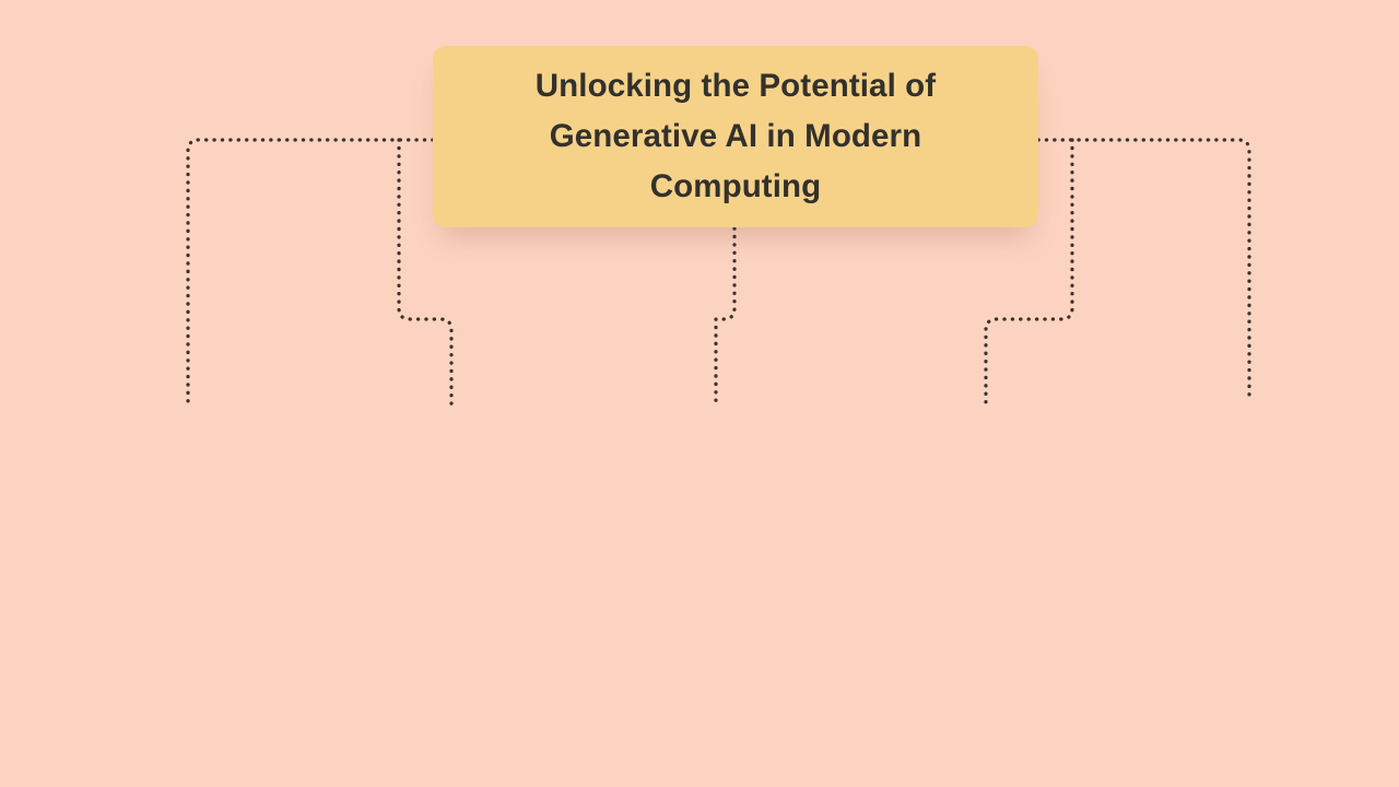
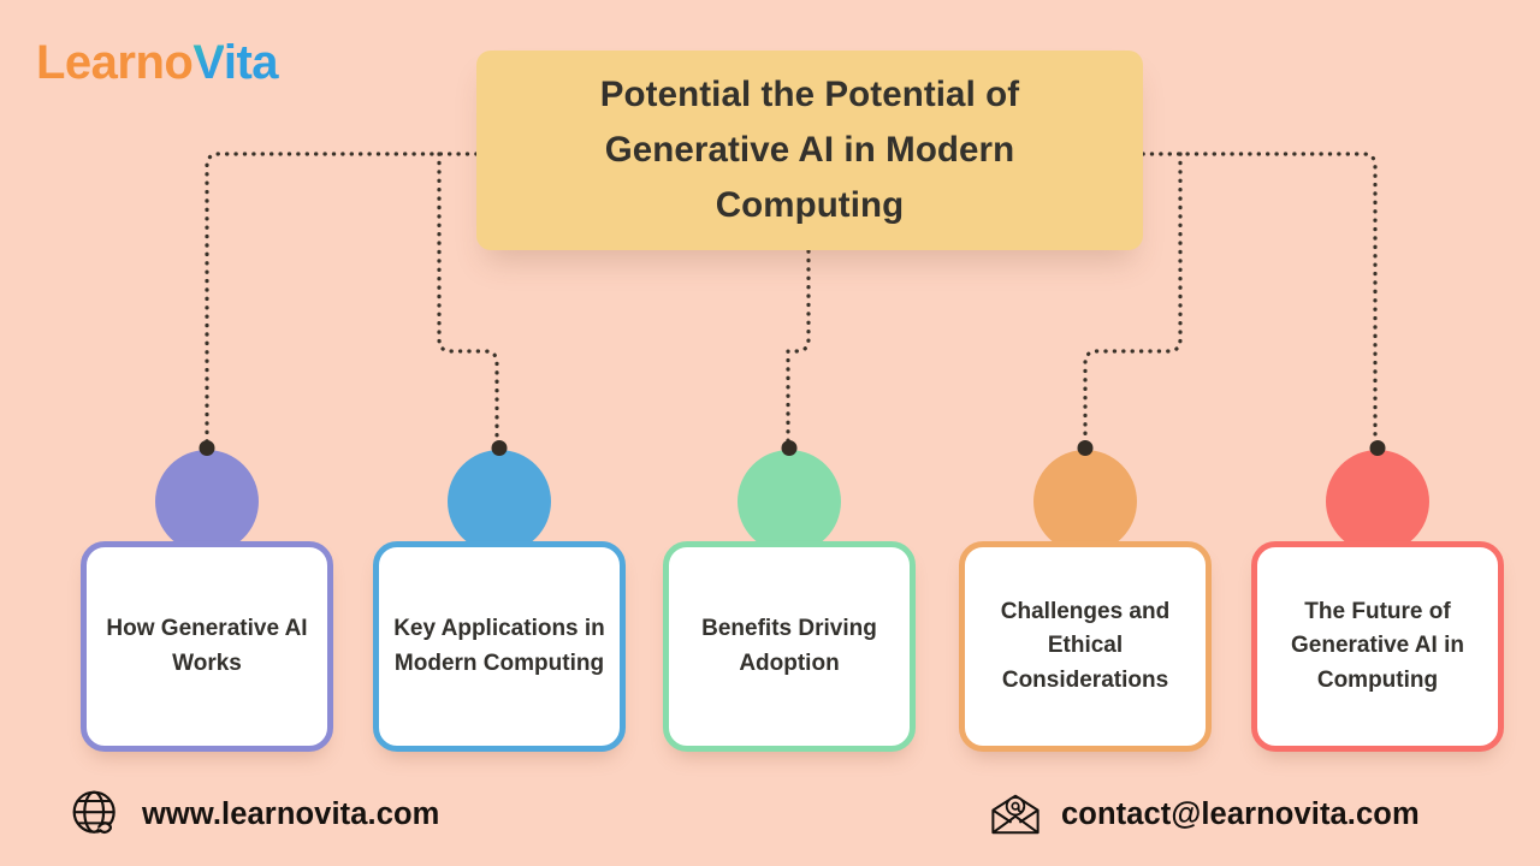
+ LearnoVita
- Unlocking the Potential of Generative AI in Modern Computing
+ Potential the Potential of Generative AI in Modern Computing
+ How Generative AI Works
+ Key Applications in Modern Computing
+ Benefits Driving Adoption
+ Challenges and Ethical Considerations
+ The Future of Generative AI in Computing
+ www.learnovita.com
+ contact@learnovita.com
